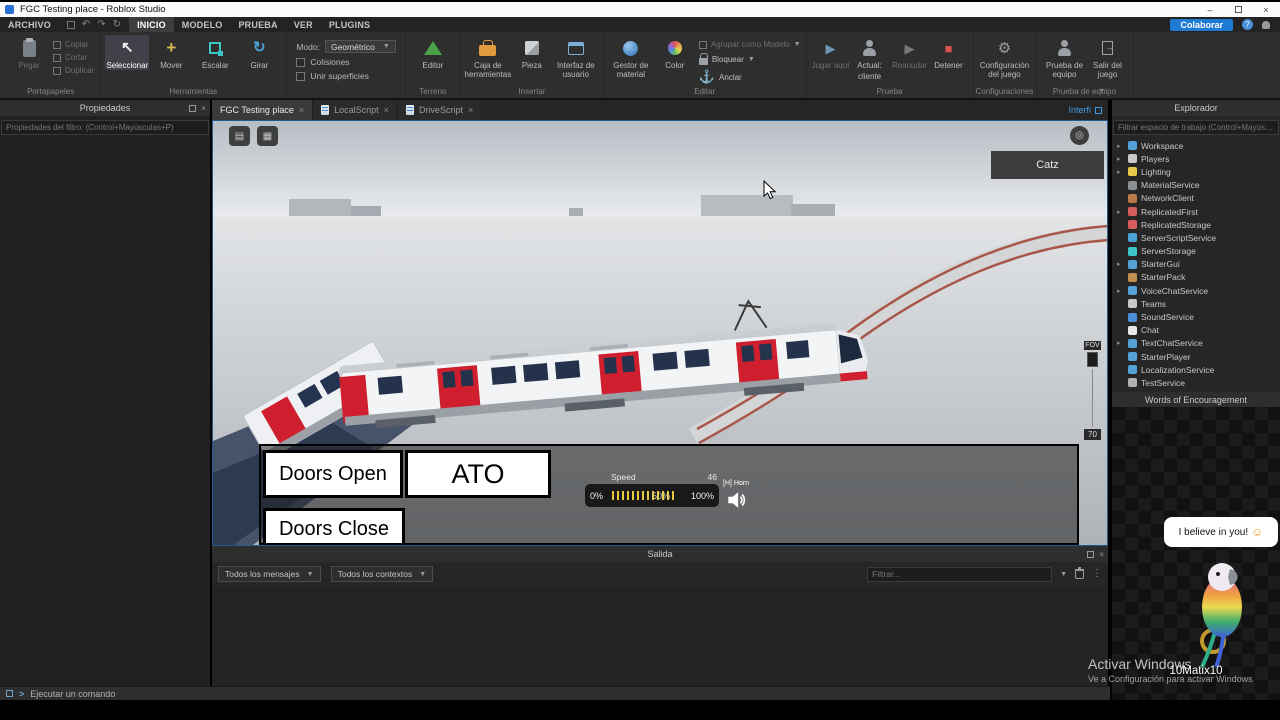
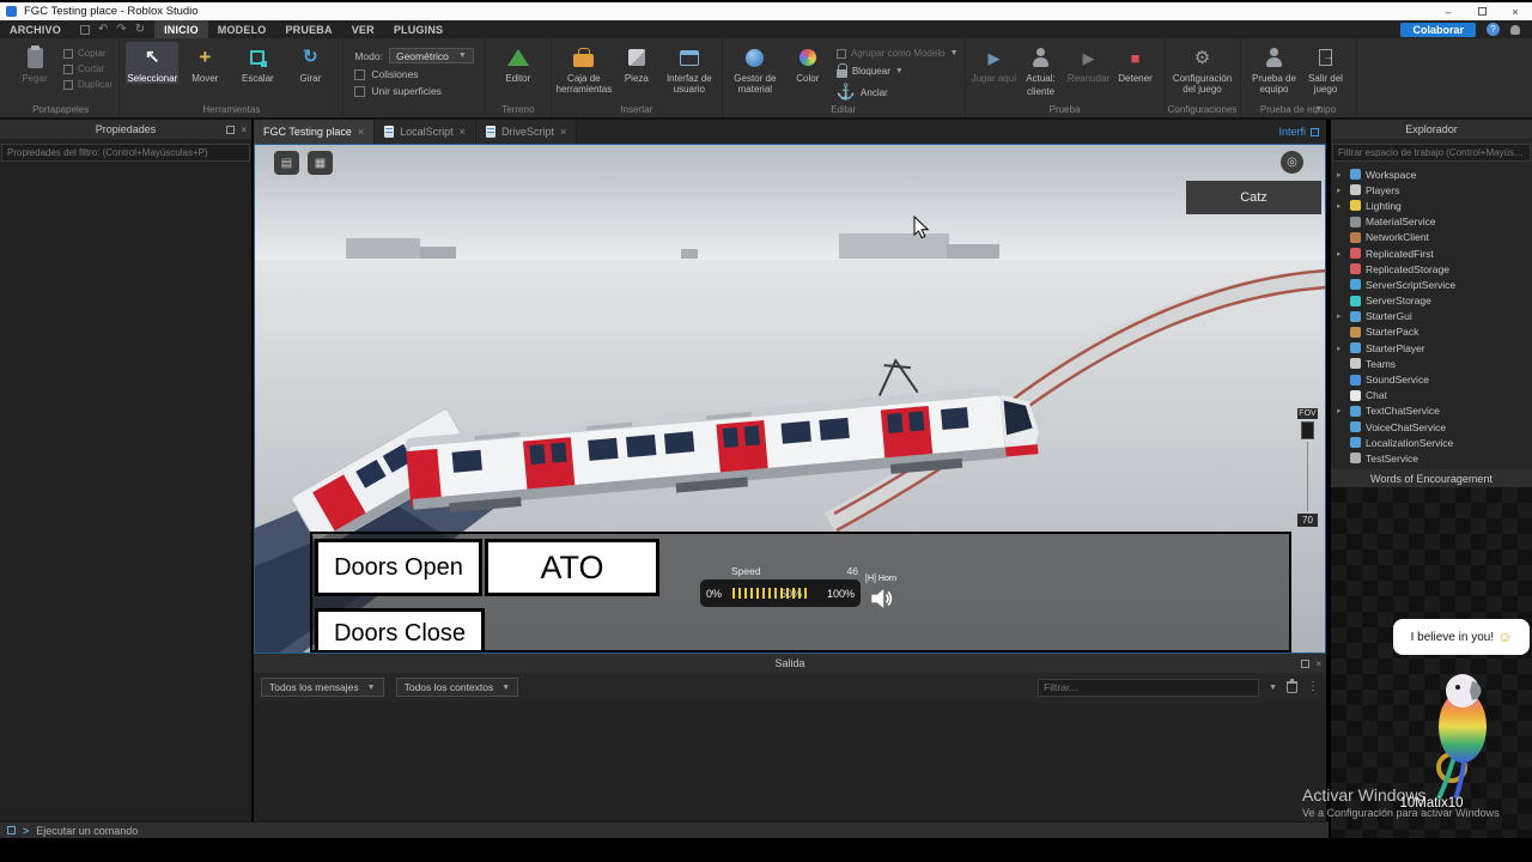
  FGC Testing place - Roblox Studio
  –
  ×
  ARCHIVO
  ↶
  ↷
  ↻
  INICIO
  MODELO
  PRUEBA
  VER
  PLUGINS
  Colaborar
  ?
  Pegar
  Copiar
  Cortar
  Duplicar
  Portapapeles
  ↖
  Seleccionar
  +
  Mover
  Escalar
  ↻
  Girar
  Herramientas
  Modo:
  Geométrico
  Colisiones
  Unir superficies
  Editor
  Terreno
  Caja de herramientas
  Pieza
  Interfaz de usuario
  Insertar
  Gestor de material
  Color
  Agrupar como Modelo
  Bloquear
  ⚓
  Anclar
  Editar
  ▶
  Jugar aquí
  Actual:
  cliente
  ▶
  Reanudar
  ■
  Detener
  Prueba
  ⚙
  Configuración del juego
  Configuraciones
  Prueba de equipo
  Salir del juego
  Prueba de equipo
  ▾
  Propiedades
  ×
  Propiedades del filtro: (Control+Mayúsculas+P)
  FGC Testing place
  ×
  LocalScript
  ×
  DriveScript
  ×
  Interfi
  ▤
  ▦
  ◎
  Catz
  70
  Doors Open
  ATO
  Doors Close
  Speed
  46
  0%
  50%
  100%
  Salida
  ×
  Todos los mensajes
  Todos los contextos
  Filtrar...
  ⋮
  >
  Ejecutar un comando
  Explorador
  Filtrar espacio de trabajo (Control+Mayúscu
  Workspace
  Players
  Lighting
  MaterialService
  NetworkClient
  ReplicatedFirst
  ReplicatedStorage
  ServerScriptService
  ServerStorage
  StarterGui
  StarterPack
- VoiceChatService
+ StarterPlayer
  Teams
  SoundService
  Chat
  TextChatService
- StarterPlayer
+ VoiceChatService
  LocalizationService
  TestService
  Words of Encouragement
  I believe in you!
  ☺
  10Matix10
  Activar Windows
  Ve a Configuración para activar Windows
